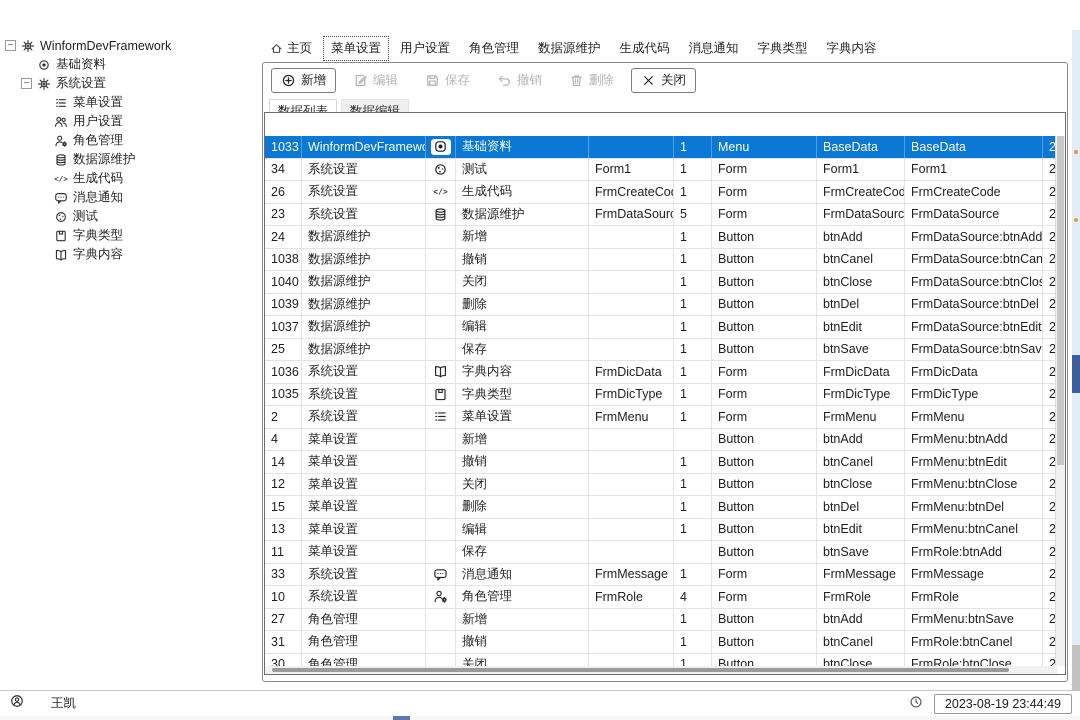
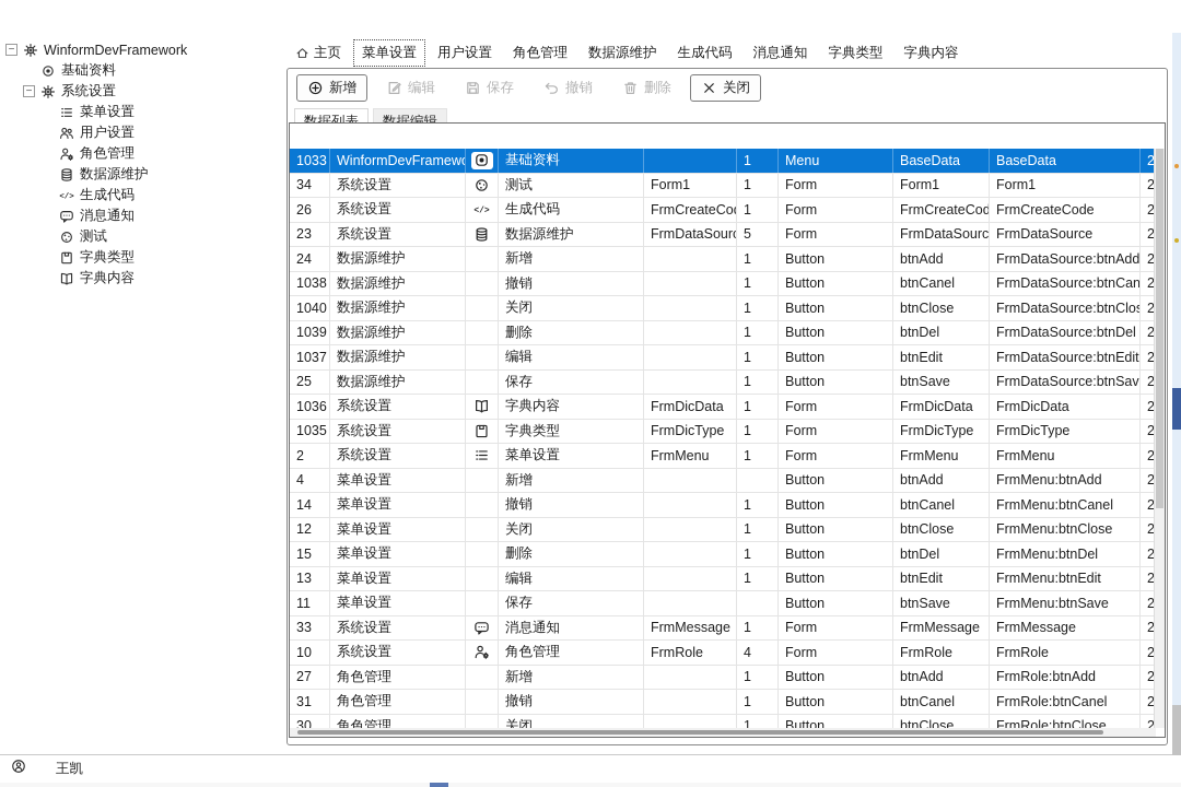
  −
  WinformDevFramework
  基础资料
  −
  系统设置
  菜单设置
  用户设置
  角色管理
  数据源维护
  </>
  生成代码
  消息通知
  测试
  字典类型
  字典内容
  主页
  菜单设置
  用户设置
  角色管理
  数据源维护
  生成代码
  消息通知
  字典类型
  字典内容
  新增
  编辑
  保存
  撤销
  删除
  关闭
  数据列表
  数据编辑
  1033
  WinformDevFramewo
  基础资料
  1
  Menu
  BaseData
  BaseData
  2
  34
  系统设置
  测试
  Form1
  1
  Form
  Form1
  Form1
  2
  26
  系统设置
  </>
  生成代码
  FrmCreateCo
  1
  Form
  FrmCreateCod
  FrmCreateCode
  2
  23
  系统设置
  数据源维护
  FrmDataSourc
  5
  Form
  FrmDataSourc
  FrmDataSource
  2
  24
  数据源维护
  新增
  1
  Button
  btnAdd
  FrmDataSource:btnAdd
  2
  1038
  数据源维护
  撤销
  1
  Button
  btnCanel
  FrmDataSource:btnCan
  2
  1040
  数据源维护
  关闭
  1
  Button
  btnClose
  FrmDataSource:btnClos
  2
  1039
  数据源维护
  删除
  1
  Button
  btnDel
  FrmDataSource:btnDel
  2
  1037
  数据源维护
  编辑
  1
  Button
  btnEdit
  FrmDataSource:btnEdit
  2
  25
  数据源维护
  保存
  1
  Button
  btnSave
  FrmDataSource:btnSav
  2
  1036
  系统设置
  字典内容
  FrmDicData
  1
  Form
  FrmDicData
  FrmDicData
  2
  1035
  系统设置
  字典类型
  FrmDicType
  1
  Form
  FrmDicType
  FrmDicType
  2
  2
  系统设置
  菜单设置
  FrmMenu
  1
  Form
  FrmMenu
  FrmMenu
  2
  4
  菜单设置
  新增
  Button
  btnAdd
  FrmMenu:btnAdd
  2
  14
  菜单设置
  撤销
  1
  Button
  btnCanel
- FrmMenu:btnEdit
+ FrmMenu:btnCanel
  2
  12
  菜单设置
  关闭
  1
  Button
  btnClose
  FrmMenu:btnClose
  2
  15
  菜单设置
  删除
  1
  Button
  btnDel
  FrmMenu:btnDel
  2
  13
  菜单设置
  编辑
  1
  Button
  btnEdit
- FrmMenu:btnCanel
+ FrmMenu:btnEdit
  2
  11
  菜单设置
  保存
  Button
  btnSave
- FrmRole:btnAdd
+ FrmMenu:btnSave
  2
  33
  系统设置
  消息通知
  FrmMessage
  1
  Form
  FrmMessage
  FrmMessage
  2
  10
  系统设置
  角色管理
  FrmRole
  4
  Form
  FrmRole
  FrmRole
  2
  27
  角色管理
  新增
  1
  Button
  btnAdd
- FrmMenu:btnSave
+ FrmRole:btnAdd
  2
  31
  角色管理
  撤销
  1
  Button
  btnCanel
  FrmRole:btnCanel
  2
  30
  角色管理
  关闭
  1
  Button
  btnClose
  FrmRole:btnClose
  2
  王凯
- 2023-08-19 23:44:49
